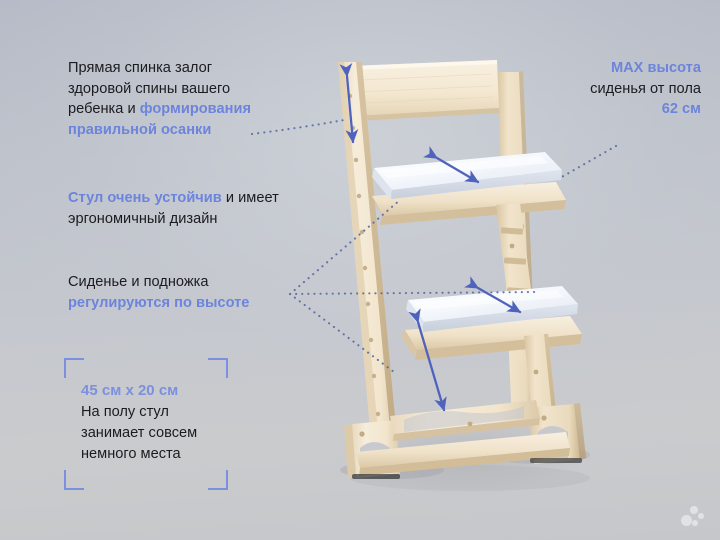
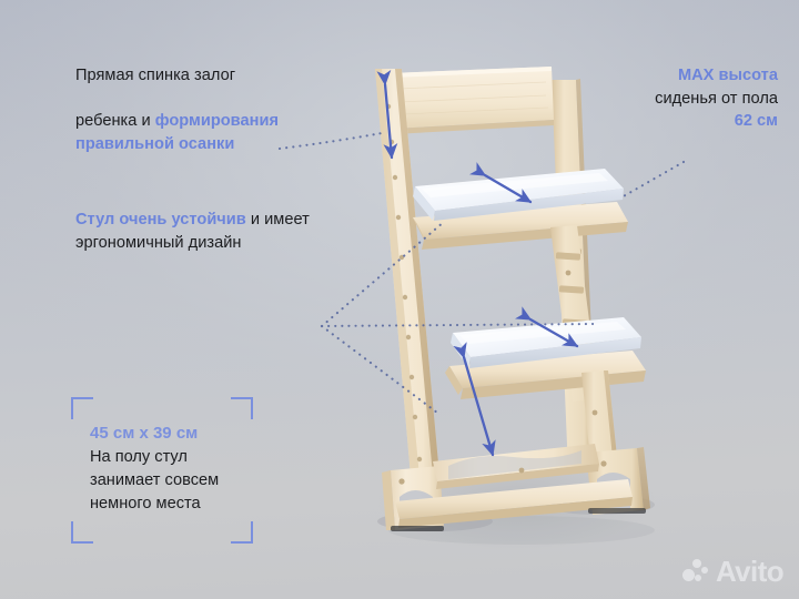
  Прямая спинка залог
- здоровой спины вашего
  ребенка и формирования
  правильной осанки
  Стул очень устойчив и имеет
  эргономичный дизайн
- Сиденье и подножка
- регулируются по высоте
  MAX высота
  сиденья от пола
  62 см
- 45 см x 20 см
+ 45 см x 39 см
  На полу стул
  занимает совсем
  немного места
+ Avito
